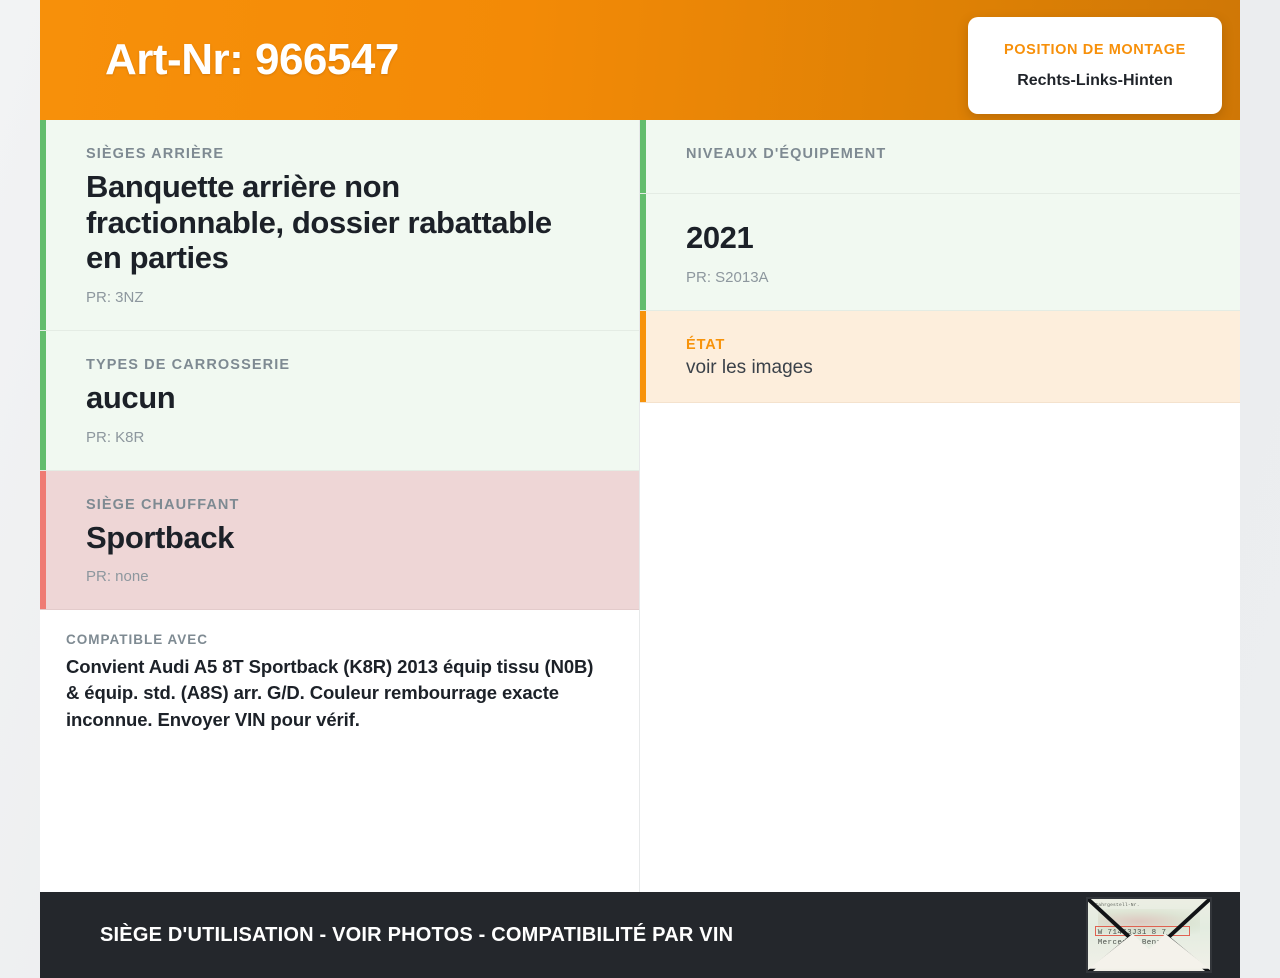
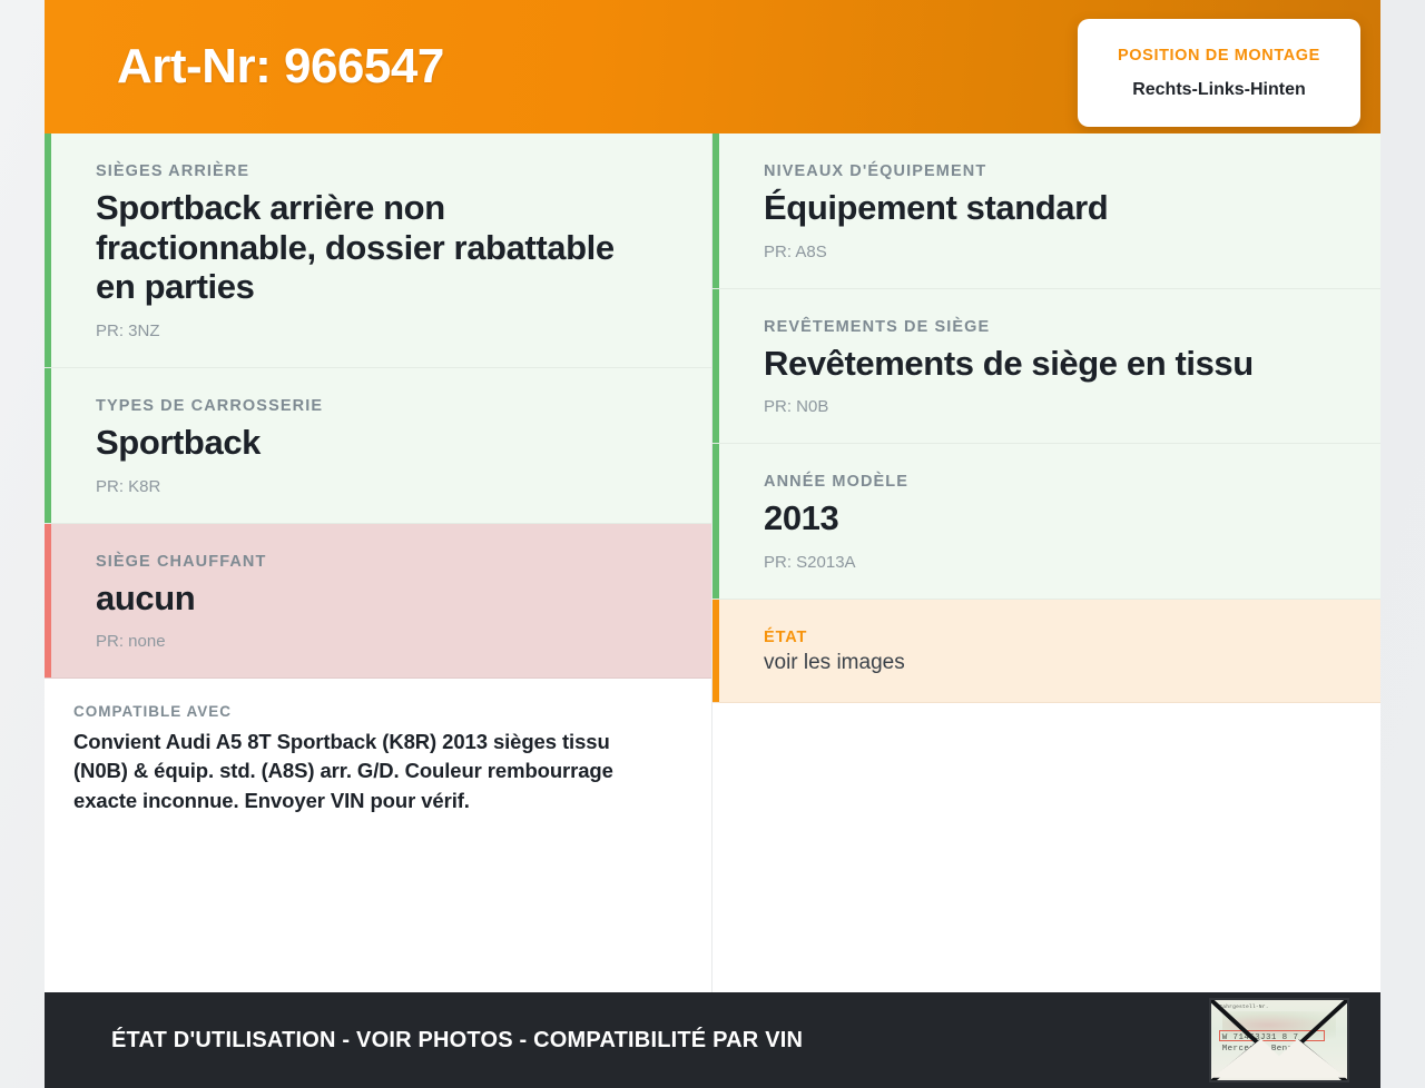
  Art-Nr: 966547
  POSITION DE MONTAGE
  Rechts-Links-Hinten
  SIÈGES ARRIÈRE
- Banquette arrière non fractionnable, dossier rabattable en parties
+ Sportback arrière non fractionnable, dossier rabattable en parties
  PR: 3NZ
  TYPES DE CARROSSERIE
- aucun
+ Sportback
  PR: K8R
  SIÈGE CHAUFFANT
- Sportback
+ aucun
  PR: none
  COMPATIBLE AVEC
- Convient Audi A5 8T Sportback (K8R) 2013 équip tissu (N0B) & équip. std. (A8S) arr. G/D. Couleur rembourrage exacte inconnue. Envoyer VIN pour vérif.
+ Convient Audi A5 8T Sportback (K8R) 2013 sièges tissu (N0B) & équip. std. (A8S) arr. G/D. Couleur rembourrage exacte inconnue. Envoyer VIN pour vérif.
  NIVEAUX D'ÉQUIPEMENT
+ Équipement standard
+ PR: A8S
+ REVÊTEMENTS DE SIÈGE
+ Revêtements de siège en tissu
+ PR: N0B
+ ANNÉE MODÈLE
- 2021
+ 2013
  PR: S2013A
  ÉTAT
  voir les images
- SIÈGE D'UTILISATION - VOIR PHOTOS - COMPATIBILITÉ PAR VIN
+ ÉTAT D'UTILISATION - VOIR PHOTOS - COMPATIBILITÉ PAR VIN
  W 7143J31 8 7
